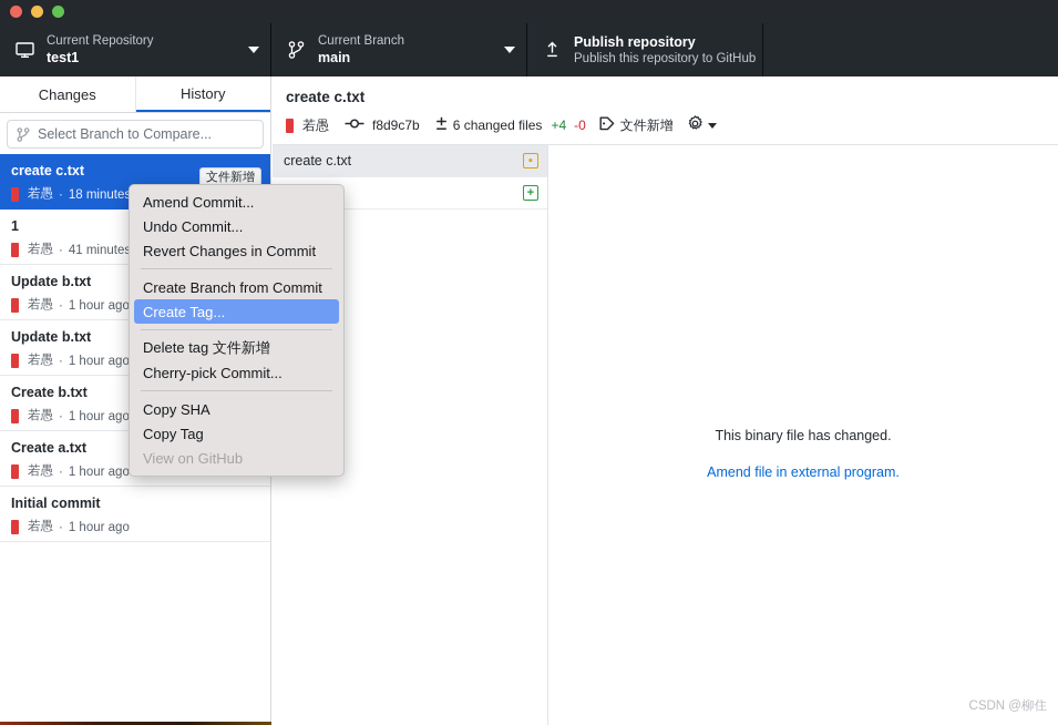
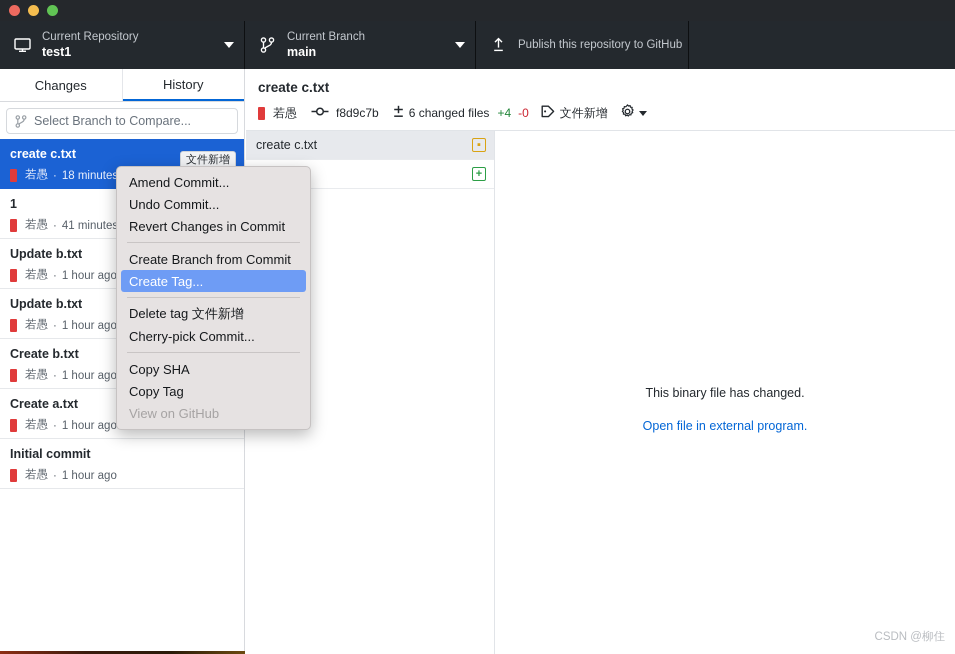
  Current Repository
  test1
  Current Branch
  main
- Publish repository
  Publish this repository to GitHub
  Changes
  History
  Select Branch to Compare...
  create c.txt
  若愚
  ·
  18 minute
  文件新增
  1
  若愚
  ·
  41 minute
  Update b.txt
  若愚
  ·
  1 hour ago
  Update b.txt
  若愚
  ·
  1 hour ago
  Create b.txt
  若愚
  ·
  1 hour ago
  Create a.txt
  若愚
  ·
  1 hour ago
  Initial commit
  若愚
  ·
  1 hour ago
  create c.txt
  若愚
  f8d9c7b
  6 changed files
  +4
  -0
  文件新增
  create c.txt
  ▪
  +
  This binary file has changed.
- Amend file in external program.
+ Open file in external program.
  Amend Commit...
  Undo Commit...
  Revert Changes in Commit
  Create Branch from Commit
  Create Tag...
  Delete tag 文件新增
  Cherry-pick Commit...
  Copy SHA
  Copy Tag
  View on GitHub
  CSDN @柳住
